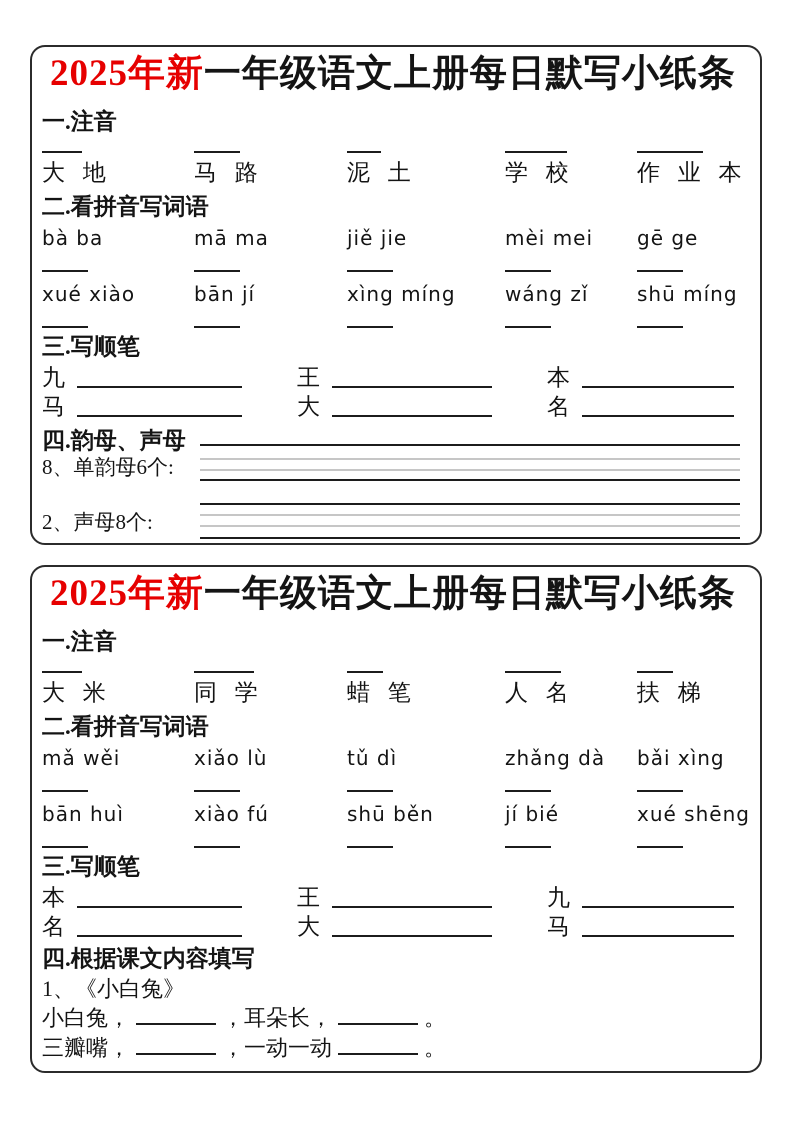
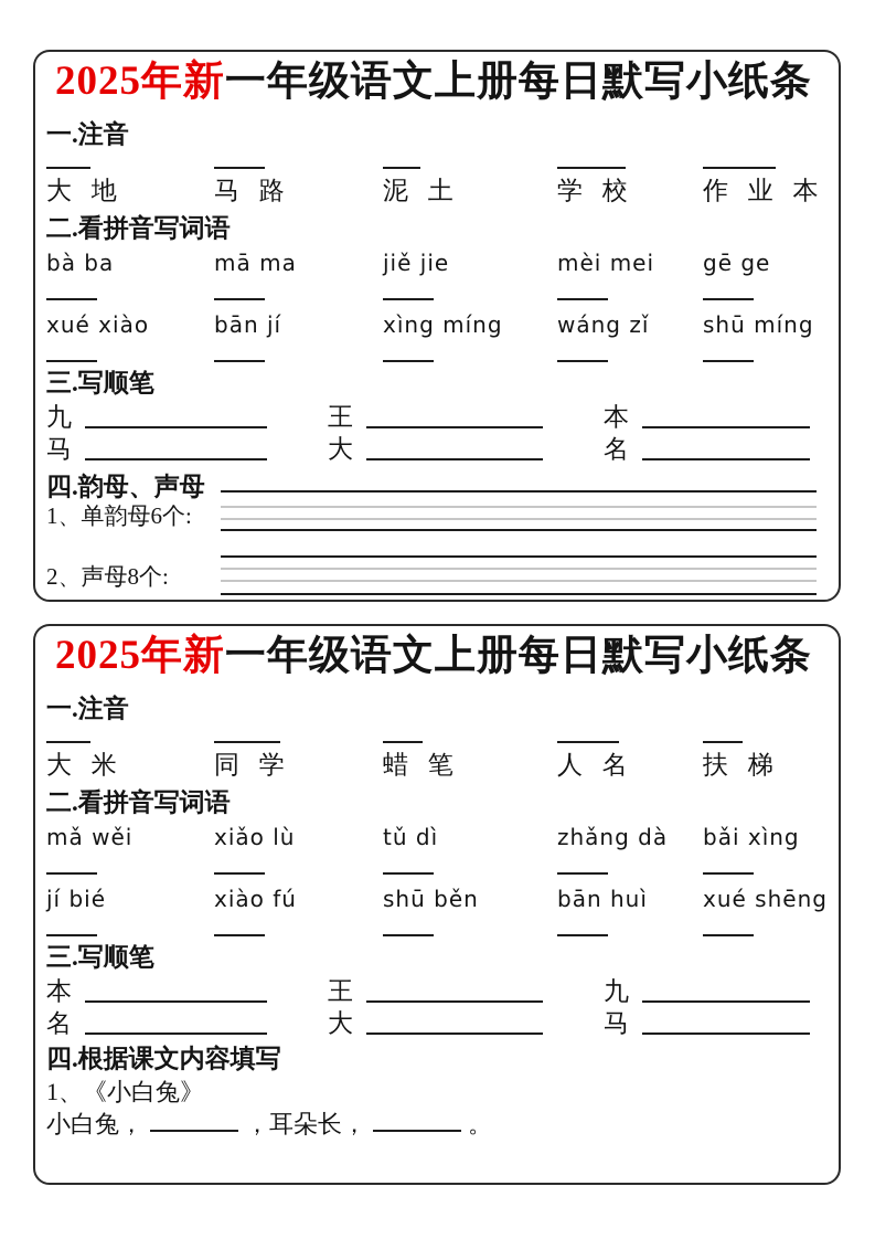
  2025年新一年级语文上册每日默写小纸条
  一.注音
  大 地
  马 路
  泥 土
  学 校
  作 业 本
  二.看拼音写词语
  bà ba
  mā ma
  jiě jie
  mèi mei
  gē ge
  xué xiào
  bān jí
  xìng míng
  wáng zǐ
  shū míng
  三.写顺笔
  九
  王
  本
  马
  大
  名
  四.韵母、声母
- 8、单韵母6个:
+ 1、单韵母6个:
  2、声母8个:
  2025年新一年级语文上册每日默写小纸条
  一.注音
  大 米
  同 学
  蜡 笔
  人 名
  扶 梯
  二.看拼音写词语
  mǎ wěi
  xiǎo lù
  tǔ dì
  zhǎng dà
  bǎi xìng
- bān huì
+ jí bié
  xiào fú
  shū běn
- jí bié
+ bān huì
  xué shēng
  三.写顺笔
  本
  王
  九
  名
  大
  马
  四.根据课文内容填写
  1、《小白兔》
  小白兔， ，耳朵长， 。
- 三瓣嘴， ，一动一动 。
